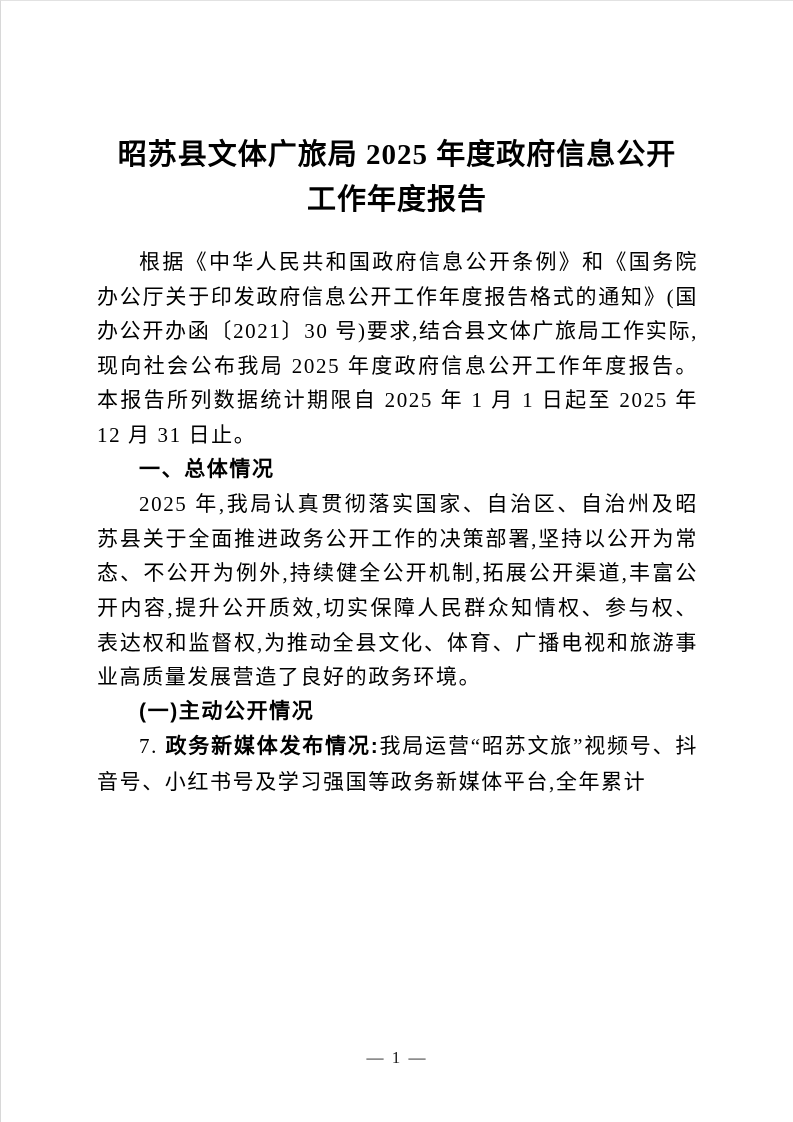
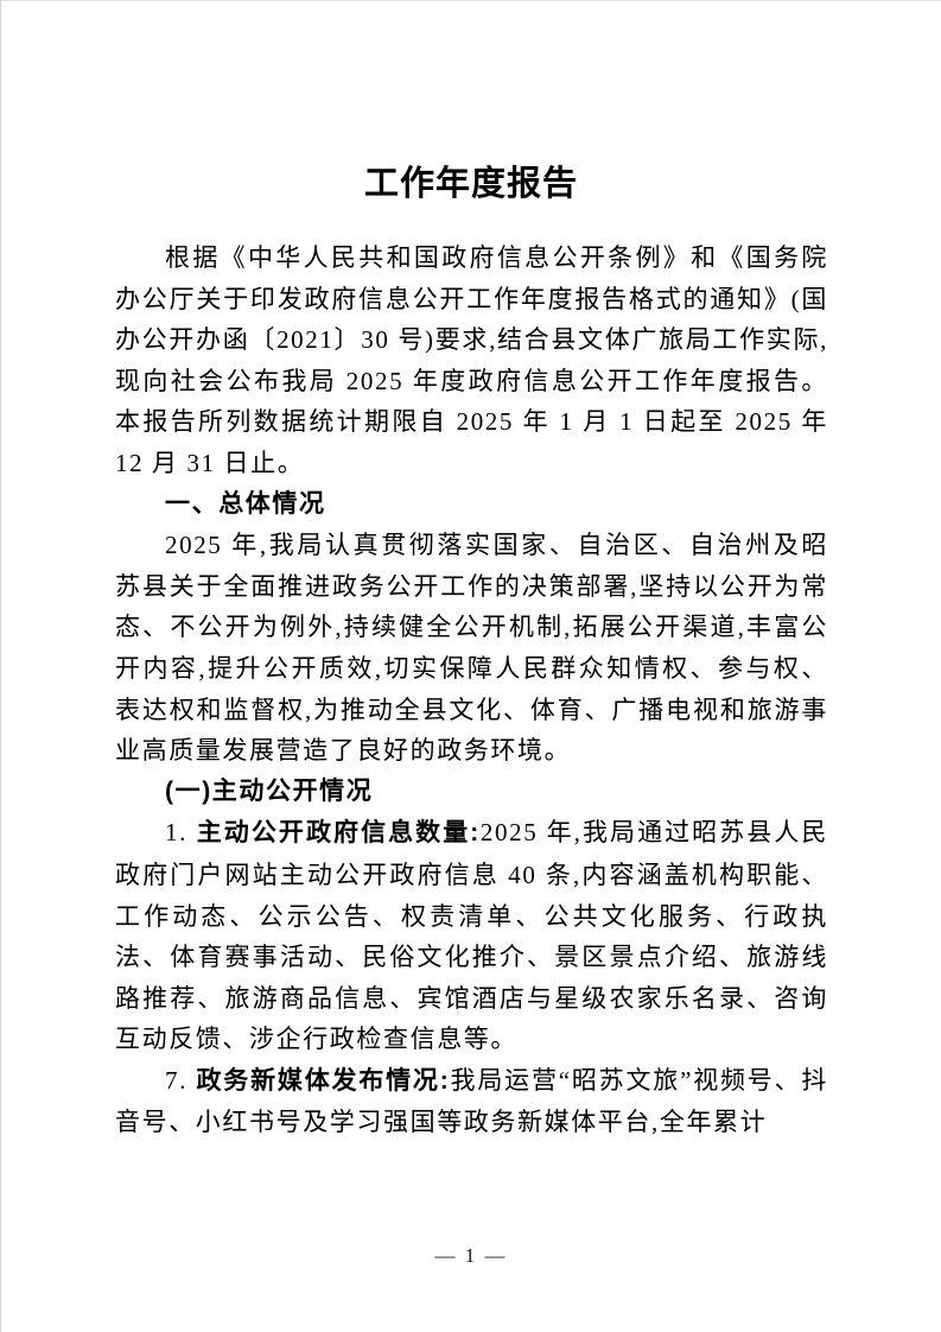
- 昭苏县文体广旅局 2025 年度政府信息公开
  工作年度报告
  根据《中华人民共和国政府信息公开条例》和《国务院办公厅关于印发政府信息公开工作年度报告格式的通知》(国办公开办函〔2021〕30 号)要求,结合县文体广旅局工作实际,现向社会公布我局 2025 年度政府信息公开工作年度报告。本报告所列数据统计期限自 2025 年 1 月 1 日起至 2025 年 12 月 31 日止。
  一、总体情况
  2025 年,我局认真贯彻落实国家、自治区、自治州及昭苏县关于全面推进政务公开工作的决策部署,坚持以公开为常态、不公开为例外,持续健全公开机制,拓展公开渠道,丰富公开内容,提升公开质效,切实保障人民群众知情权、参与权、表达权和监督权,为推动全县文化、体育、广播电视和旅游事业高质量发展营造了良好的政务环境。
  (一)主动公开情况
+ 1. 主动公开政府信息数量:2025 年,我局通过昭苏县人民政府门户网站主动公开政府信息 40 条,内容涵盖机构职能、工作动态、公示公告、权责清单、公共文化服务、行政执法、体育赛事活动、民俗文化推介、景区景点介绍、旅游线路推荐、旅游商品信息、宾馆酒店与星级农家乐名录、咨询互动反馈、涉企行政检查信息等。
  7. 政务新媒体发布情况:我局运营“昭苏文旅”视频号、抖音号、小红书号及学习强国等政务新媒体平台,全年累计
  — 1 —
